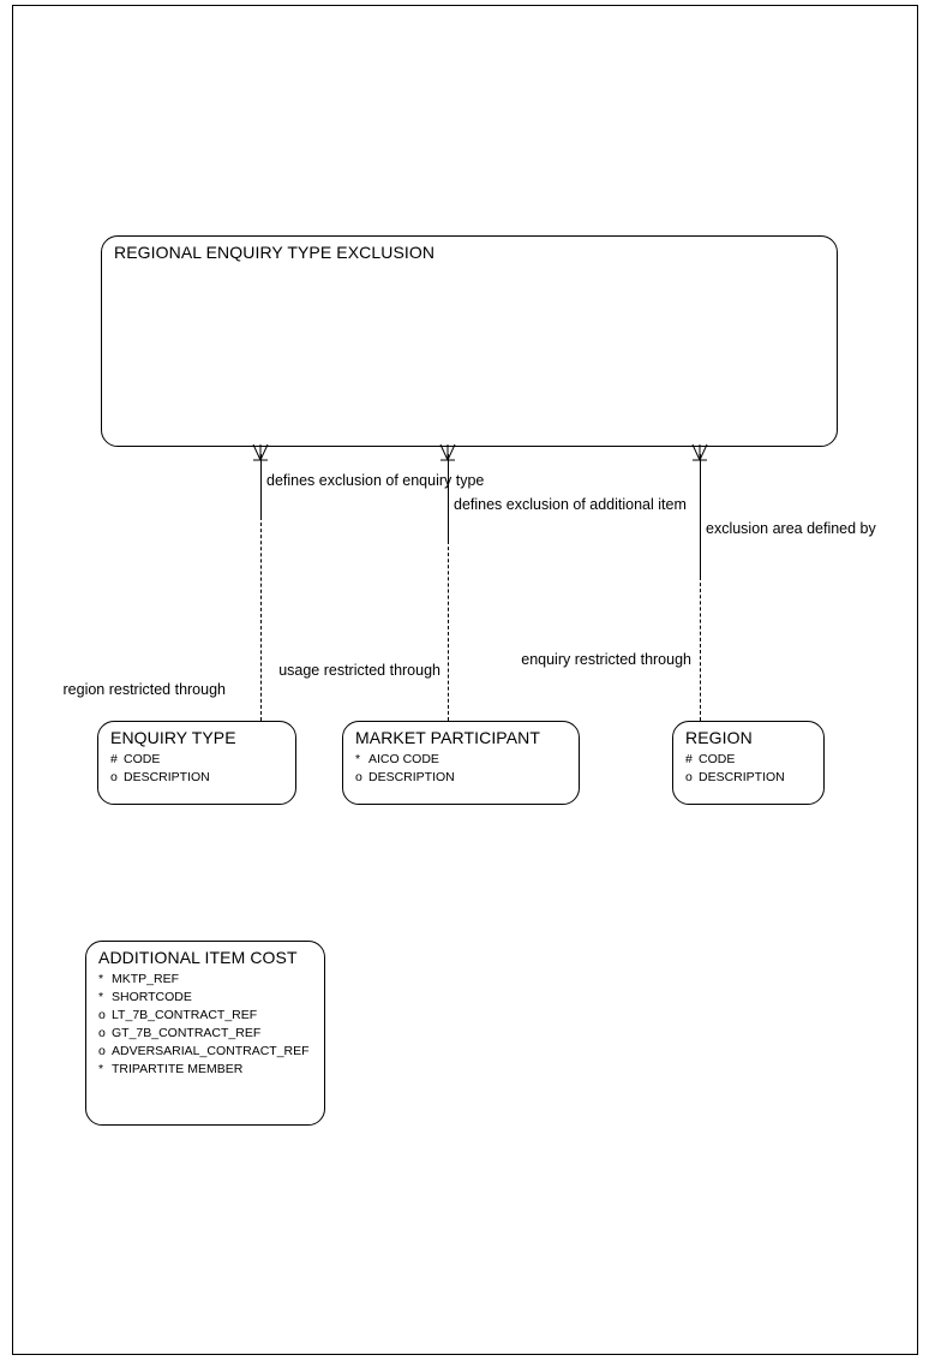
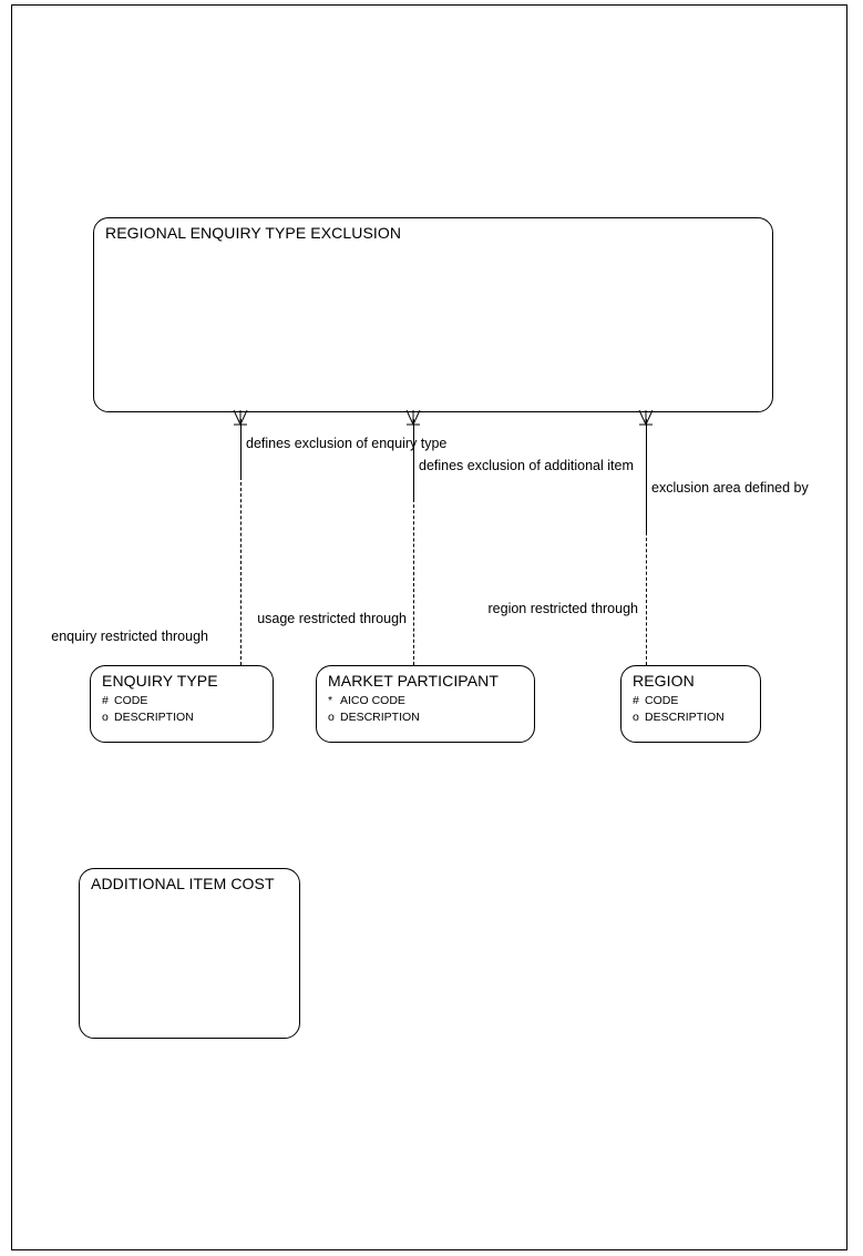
  REGIONAL ENQUIRY TYPE EXCLUSION
  defines exclusion of enquiry type
- region restricted through
+ enquiry restricted through
  defines exclusion of additional item
  usage restricted through
  exclusion area defined by
- enquiry restricted through
+ region restricted through
  ENQUIRY TYPE
  # CODE
  o DESCRIPTION
  MARKET PARTICIPANT
  * AICO CODE
  o DESCRIPTION
  REGION
  # CODE
  o DESCRIPTION
  ADDITIONAL ITEM COST
- * MKTP_REF
- * SHORTCODE
- o LT_7B_CONTRACT_REF
- o GT_7B_CONTRACT_REF
- o ADVERSARIAL_CONTRACT_REF
- * TRIPARTITE MEMBER
